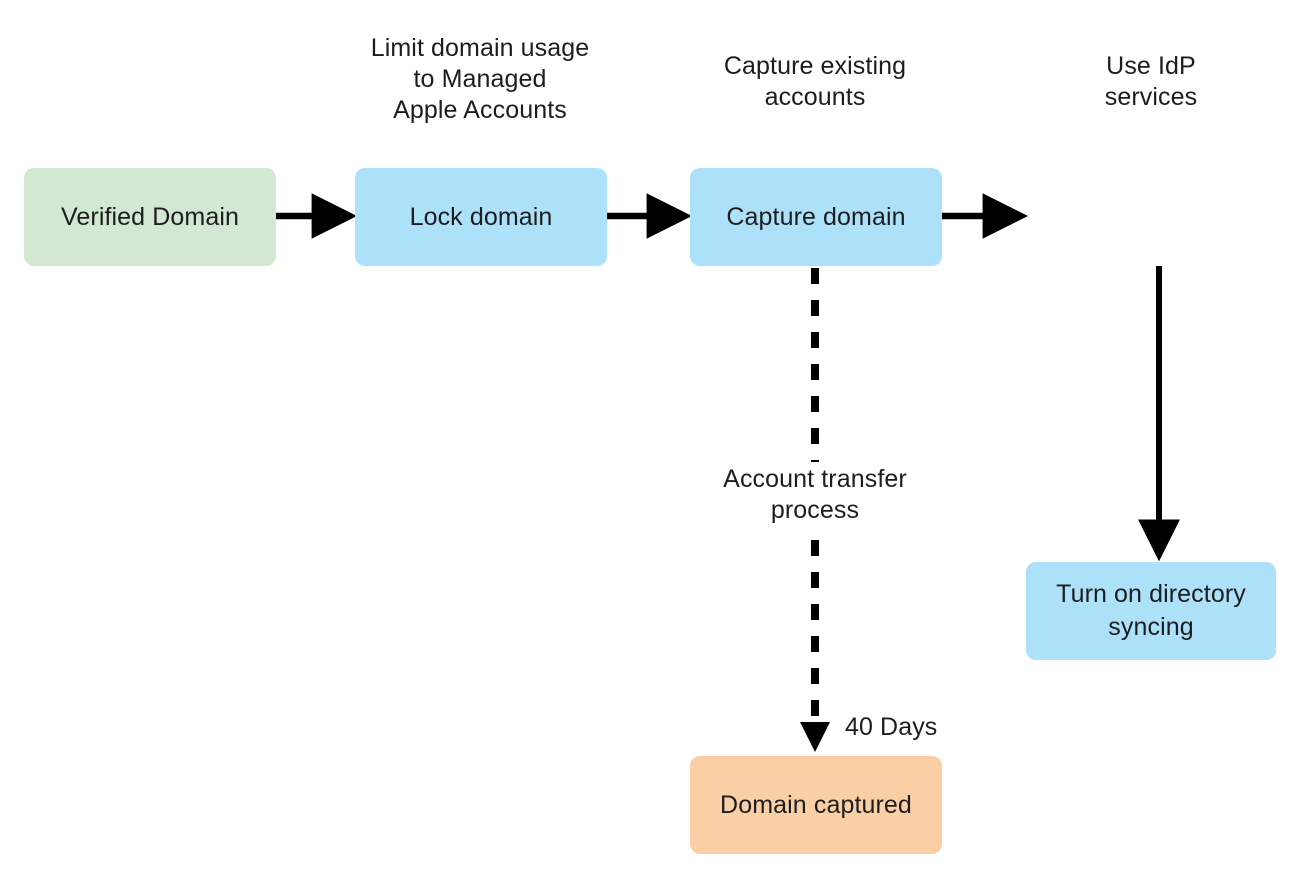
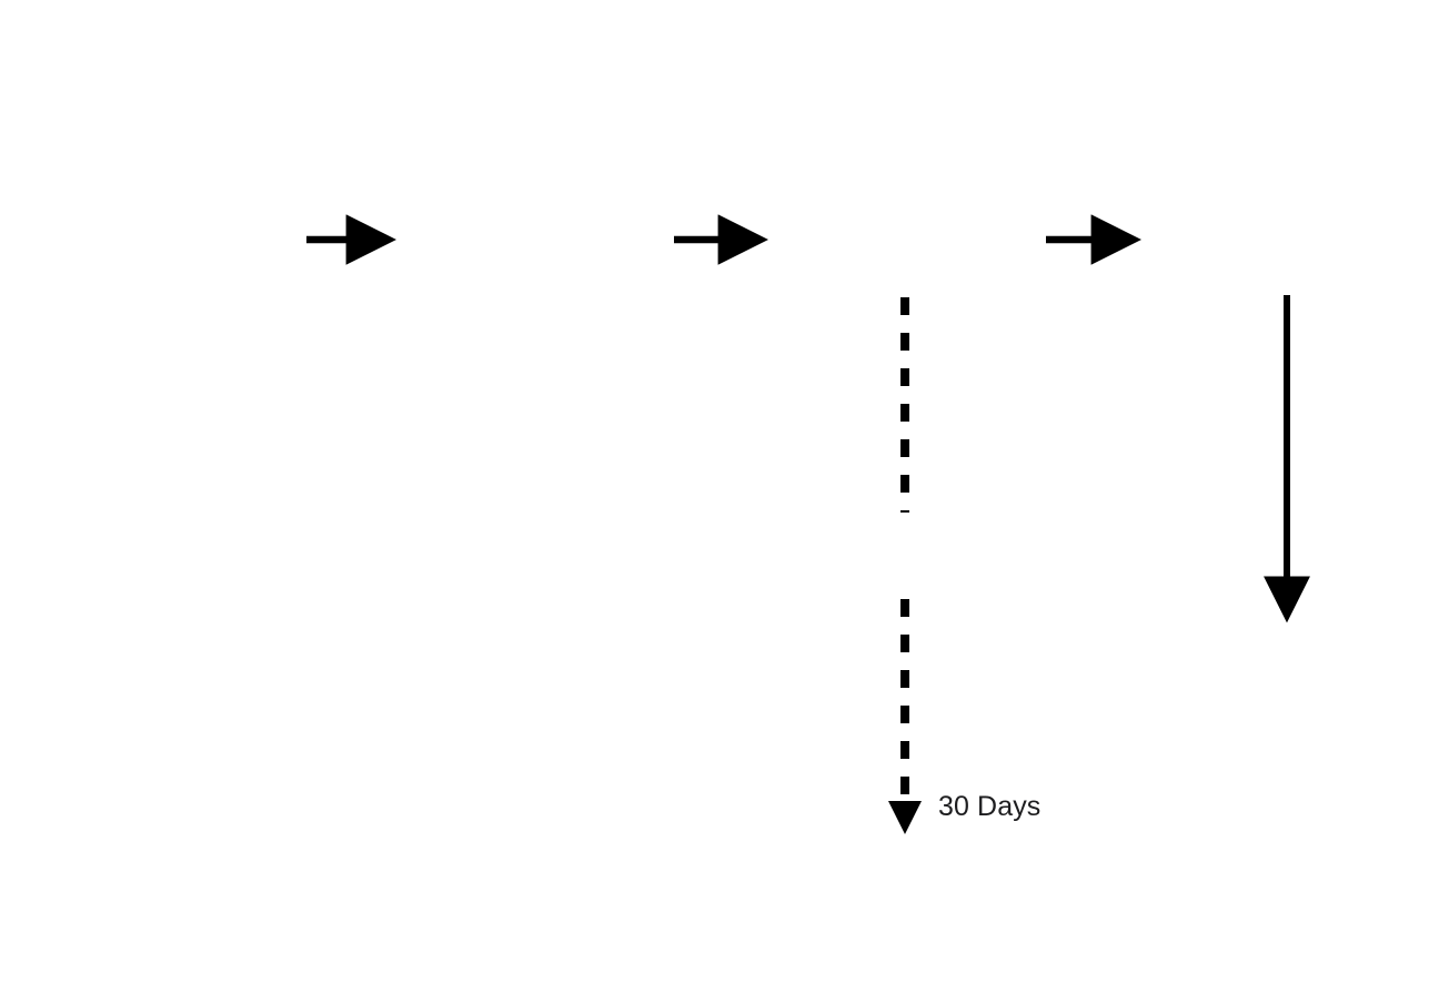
- Limit domain usage
- to Managed
- Apple Accounts
- Capture existing
- accounts
- Use IdP
- services
- Verified Domain
- Lock domain
- Capture domain
- Turn on directory
- syncing
- Domain captured
- Account transfer
- process
- 40 Days
+ 30 Days
